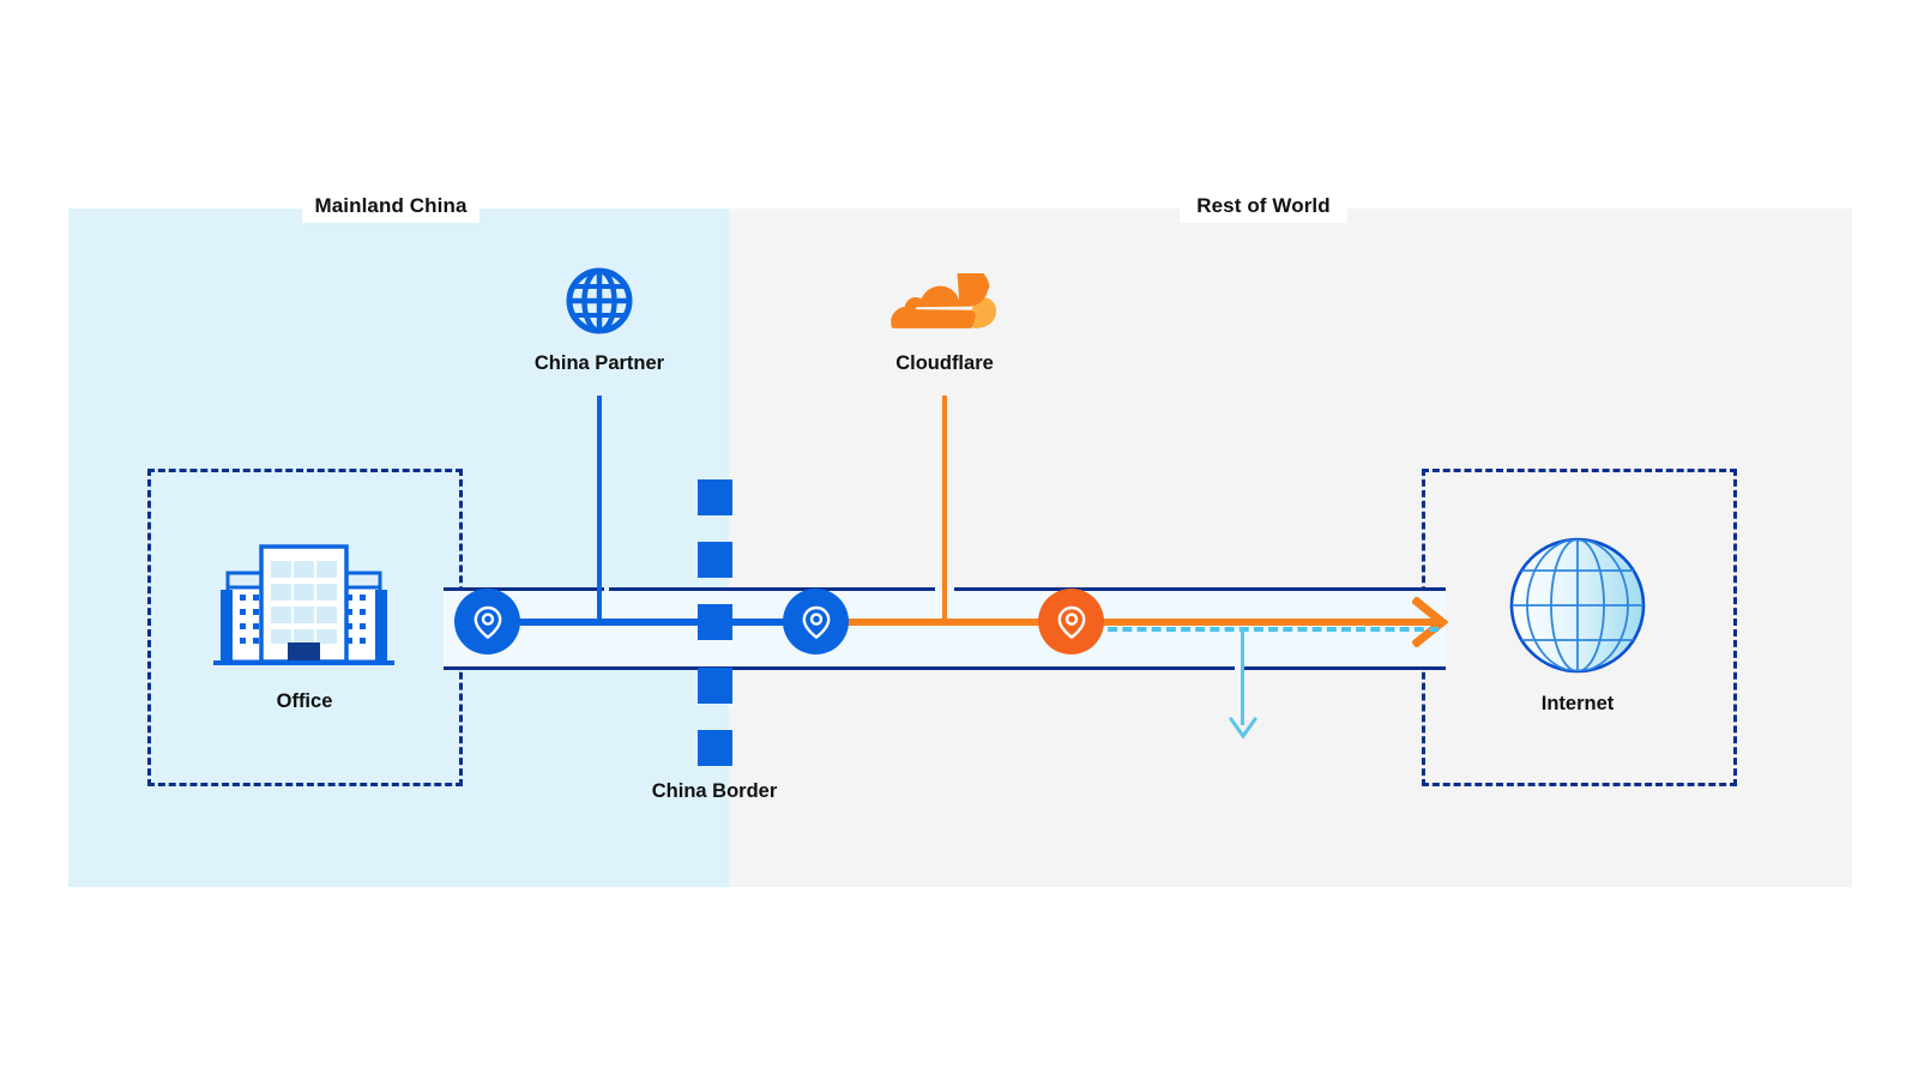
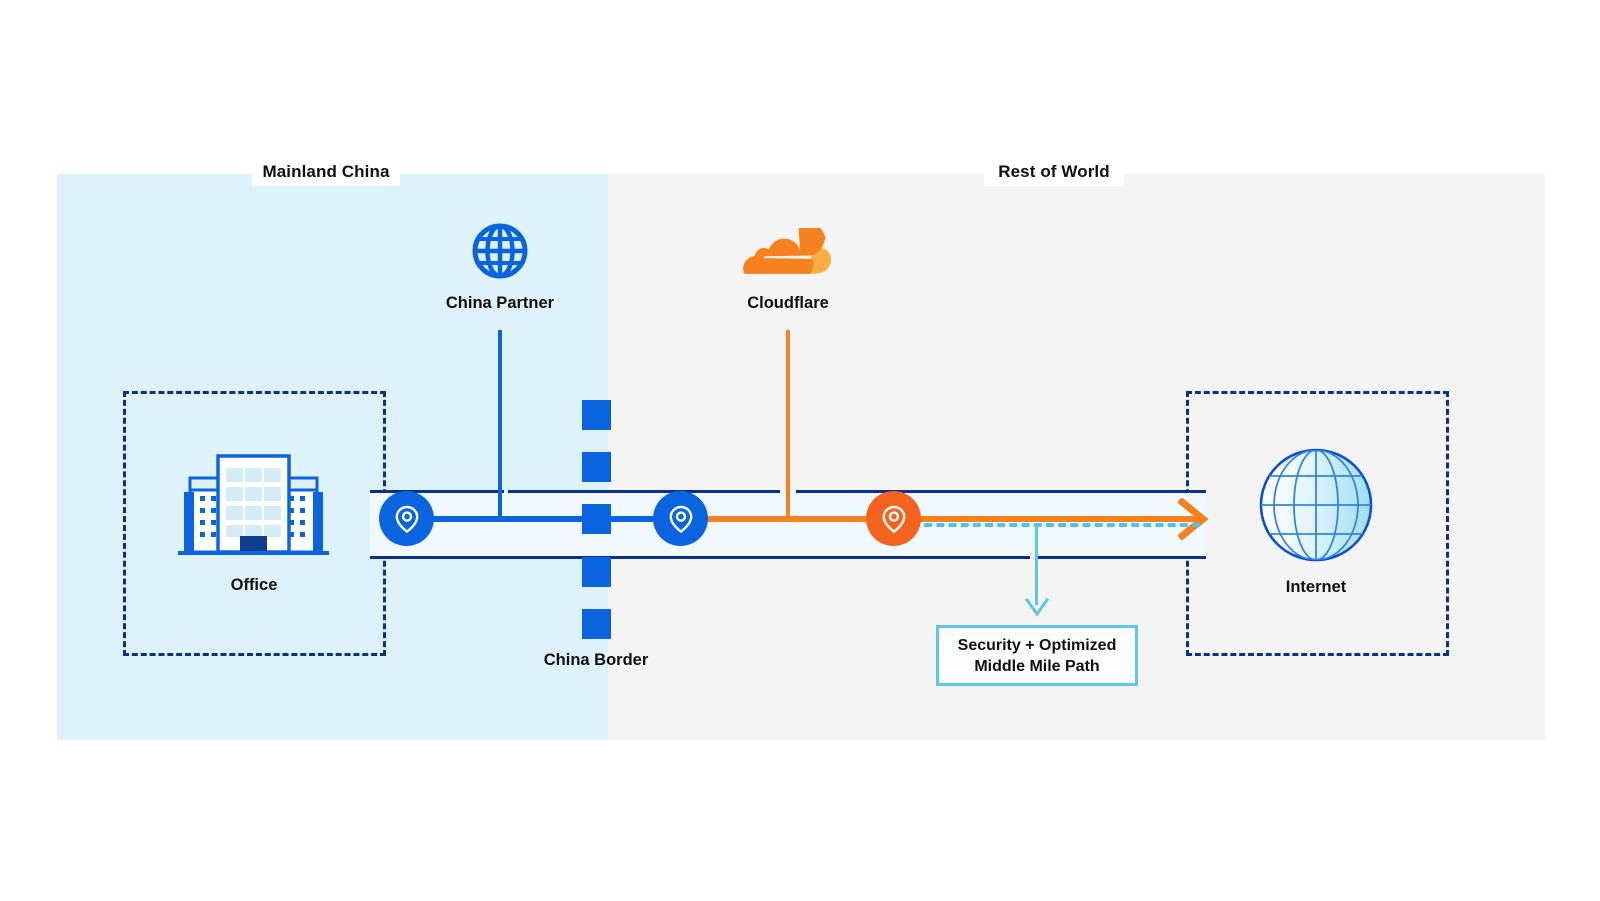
  Mainland China
  Rest of World
  China Partner
  Cloudflare
  Office
  Internet
  China Border
+ Security + Optimized
+ Middle Mile Path
